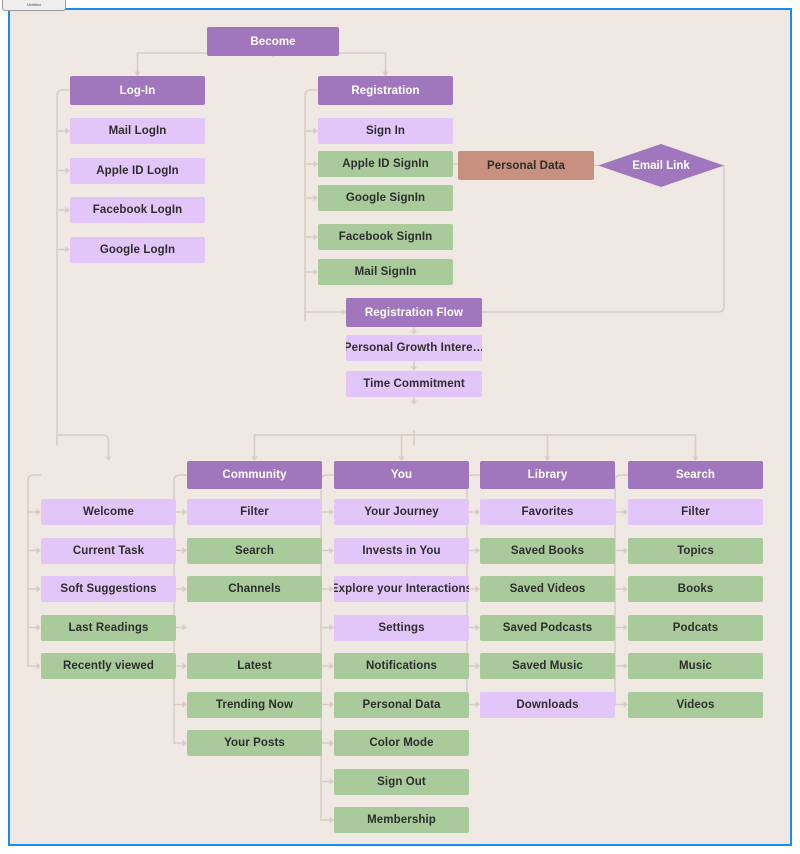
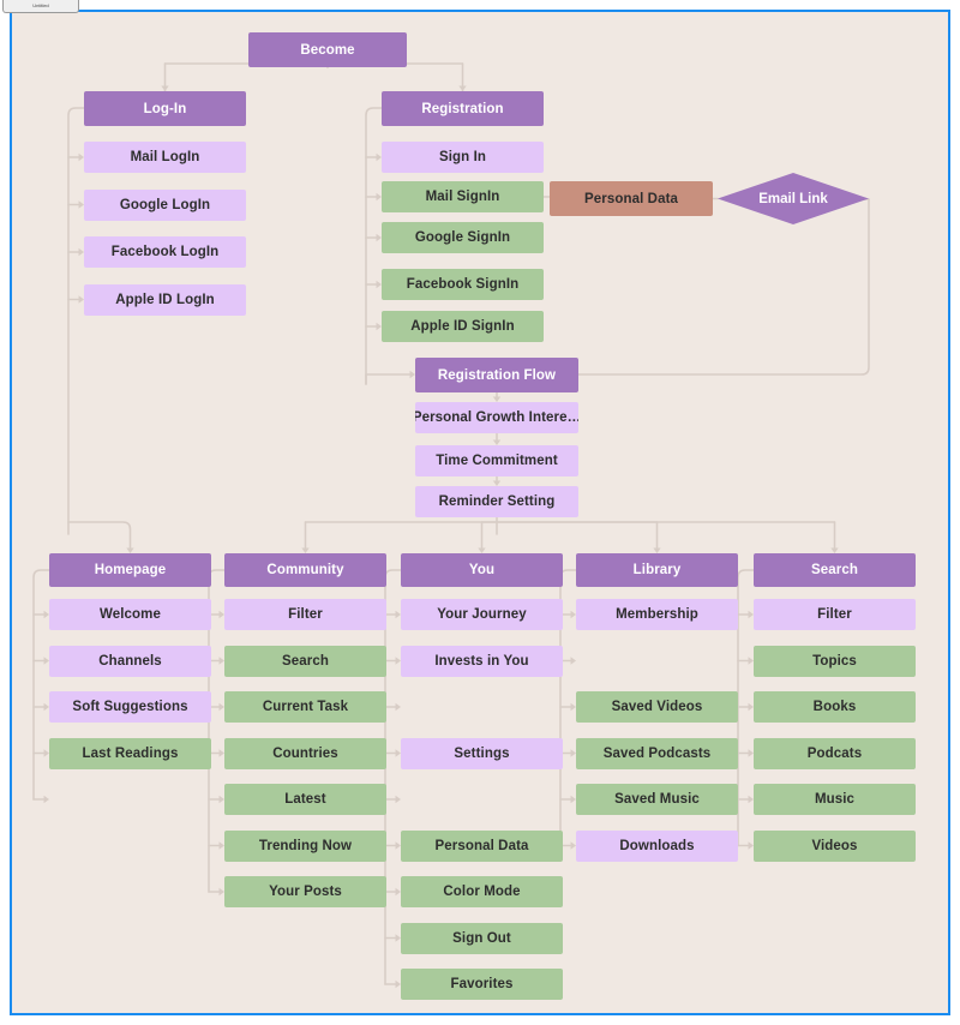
  Become
  Log-In
  Mail LogIn
- Apple ID LogIn
+ Google LogIn
  Facebook LogIn
- Google LogIn
+ Apple ID LogIn
  Registration
  Sign In
- Apple ID SignIn
+ Mail SignIn
  Google SignIn
  Facebook SignIn
- Mail SignIn
+ Apple ID SignIn
  Personal Data
  Email Link
  Registration Flow
  Personal Growth Intere…
  Time Commitment
+ Reminder Setting
+ Homepage
  Welcome
- Current Task
+ Channels
  Soft Suggestions
  Last Readings
- Recently viewed
  Community
  Filter
  Search
- Channels
+ Current Task
+ Countries
  Latest
  Trending Now
  Your Posts
  You
  Your Journey
  Invests in You
- Explore your Interactions
  Settings
- Notifications
  Personal Data
  Color Mode
  Sign Out
- Membership
+ Favorites
  Library
- Favorites
+ Membership
- Saved Books
  Saved Videos
  Saved Podcasts
  Saved Music
  Downloads
  Search
  Filter
  Topics
  Books
  Podcats
  Music
  Videos
